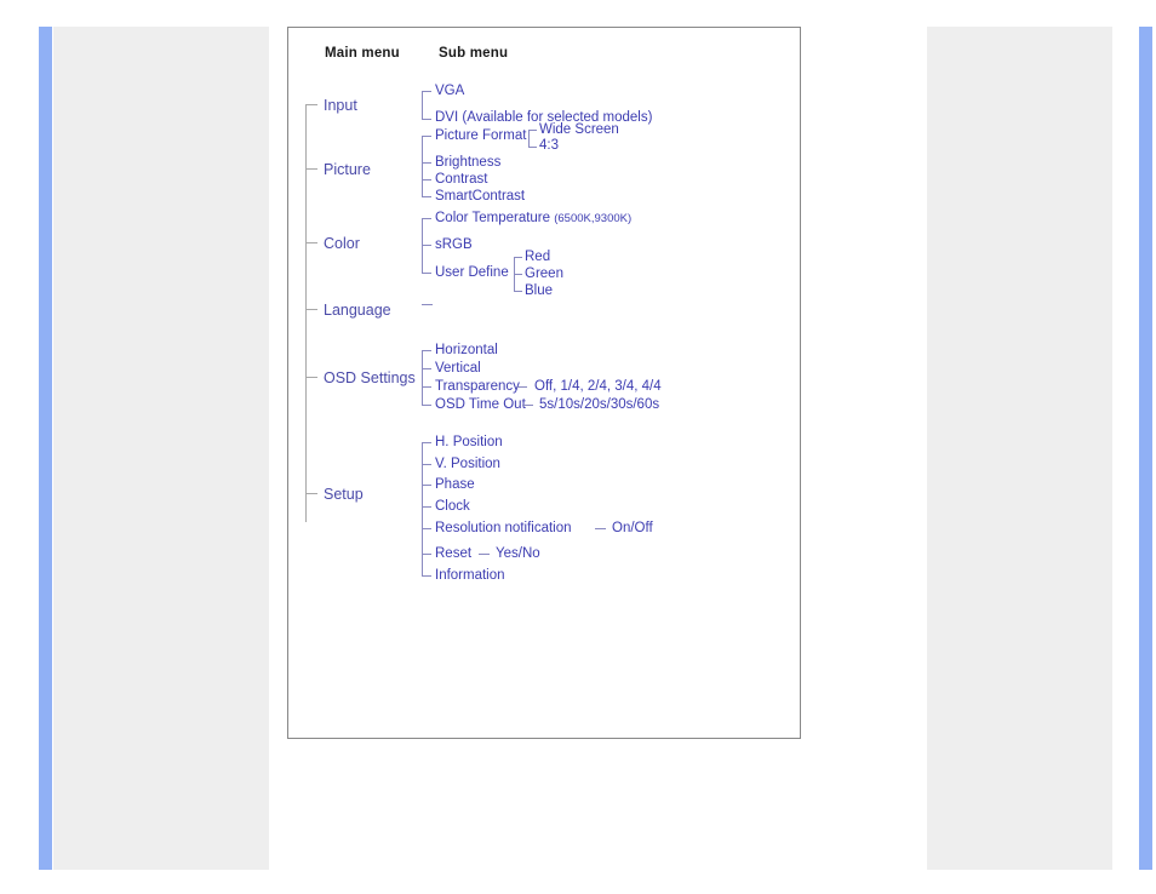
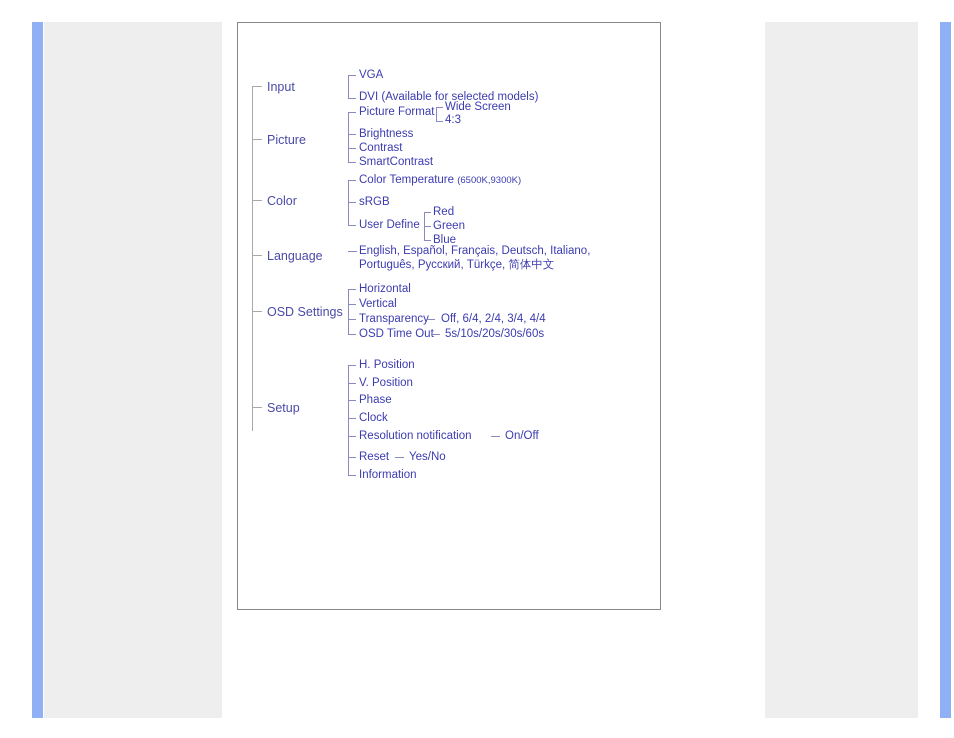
- Main menu
- Sub menu
  Input
  Picture
  Color
  Language
  OSD Settings
  Setup
  VGA
  DVI (Available for selected models)
  Picture Format
  Wide Screen
  4:3
  Brightness
  Contrast
  SmartContrast
  Color Temperature (6500K,9300K)
  sRGB
  User Define
  Red
  Green
  Blue
+ English, Español, Français, Deutsch, Italiano, Português, Русский, Türkçe, 简体中文
  Horizontal
  Vertical
  Transparenc
- Off, 1/4, 2/4, 3/4, 4/4
+ Off, 6/4, 2/4, 3/4, 4/4
  OSD Time Ou
  5s/10s/20s/30s/60s
  H. Position
  V. Position
  Phase
  Clock
  Resolution notification
  On/Off
  Reset
  Yes/No
  Information
